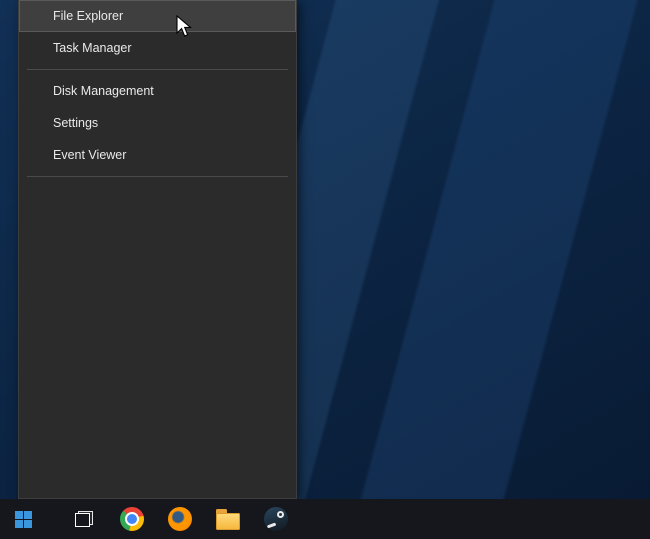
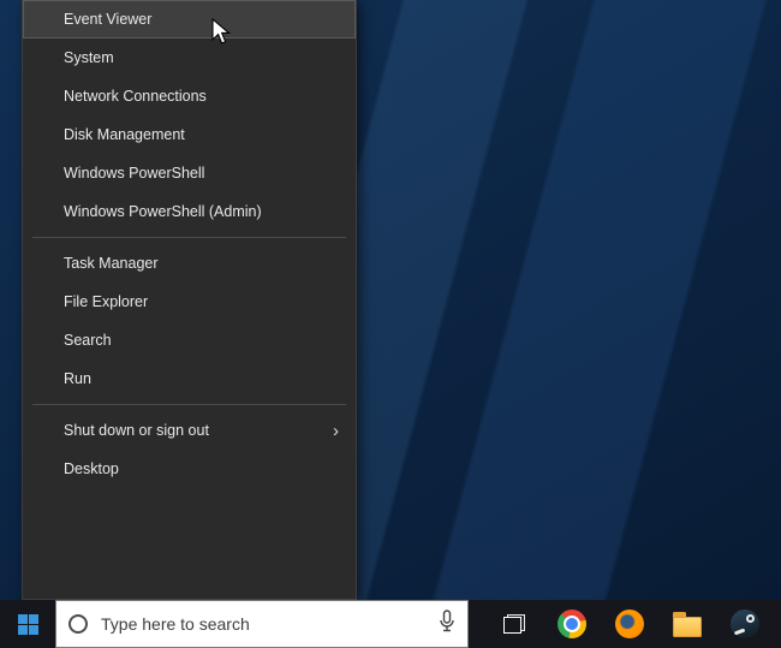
- File Explorer
+ Event Viewer
+ System
+ Network Connections
- Task Manager
+ Disk Management
+ Windows PowerShell
+ Windows PowerShell (Admin)
- Disk Management
+ Task Manager
- Settings
- Event Viewer
+ File Explorer
+ Search
+ Run
+ Shut down or sign out
+ ›
+ Desktop
+ Type here to search
